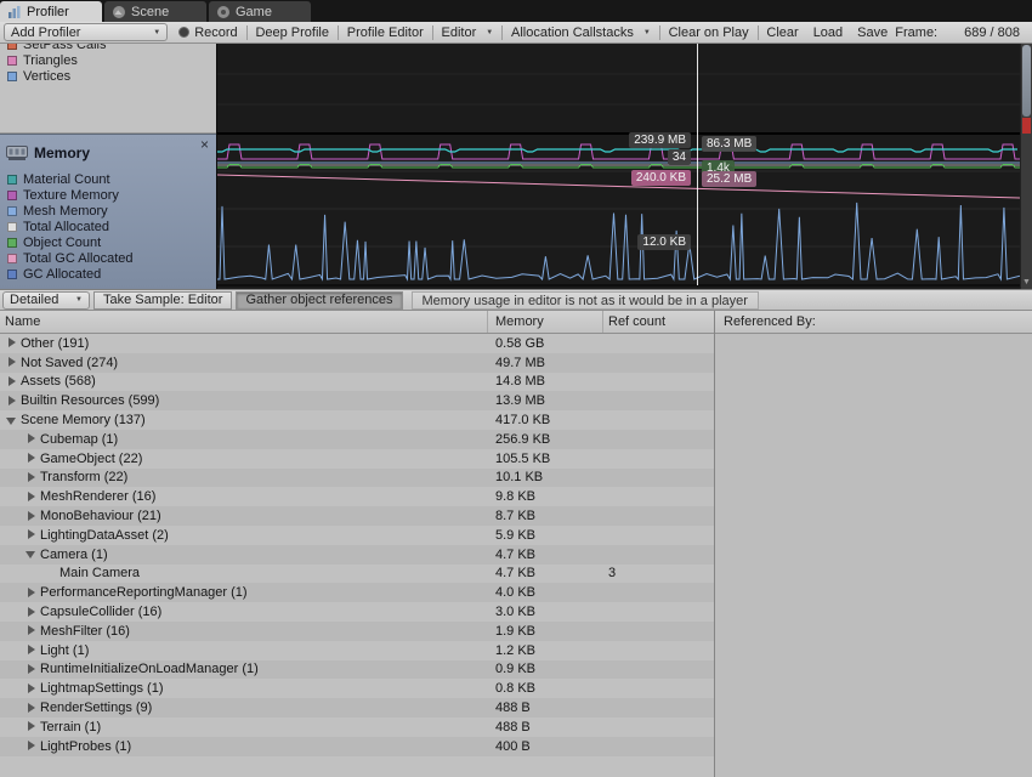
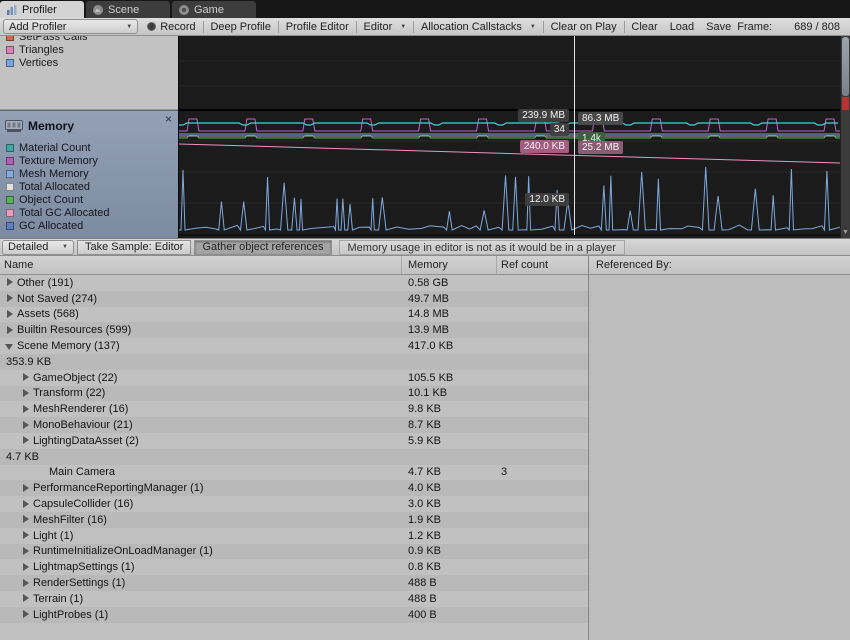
  Profiler
  Scene
  Game
  Add Profiler
  Record
  Deep Profile
  Profile Editor
  Editor
  Allocation Callstacks
  Clear on Play
  Clear
  Load
  Save
  Frame:
  689 / 808
  SetPass Calls
  Triangles
  Vertices
  Memory
  ×
  Material Count
  Texture Memory
  Mesh Memory
  Total Allocated
  Object Count
  Total GC Allocated
  GC Allocated
  239.9 MB
  86.3 MB
  34
  1.4k
  240.0 KB
  25.2 MB
  12.0 KB
  Detailed
  Take Sample: Editor
  Gather object references
  Memory usage in editor is not as it would be in a player
  Name
  Memory
  Ref count
  Other (191)
  0.58 GB
  Not Saved (274)
  49.7 MB
  Assets (568)
  14.8 MB
  Builtin Resources (599)
  13.9 MB
  Scene Memory (137)
  417.0 KB
- Cubemap (1)
- 256.9 KB
+ 353.9 KB
  GameObject (22)
  105.5 KB
  Transform (22)
  10.1 KB
  MeshRenderer (16)
  9.8 KB
  MonoBehaviour (21)
  8.7 KB
  LightingDataAsset (2)
  5.9 KB
- Camera (1)
  4.7 KB
  Main Camera
  4.7 KB
  3
  PerformanceReportingManager (1)
  4.0 KB
  CapsuleCollider (16)
  3.0 KB
  MeshFilter (16)
  1.9 KB
  Light (1)
  1.2 KB
  RuntimeInitializeOnLoadManager (1)
  0.9 KB
  LightmapSettings (1)
  0.8 KB
- RenderSettings (9)
+ RenderSettings (1)
  488 B
  Terrain (1)
  488 B
  LightProbes (1)
  400 B
  Referenced By:
